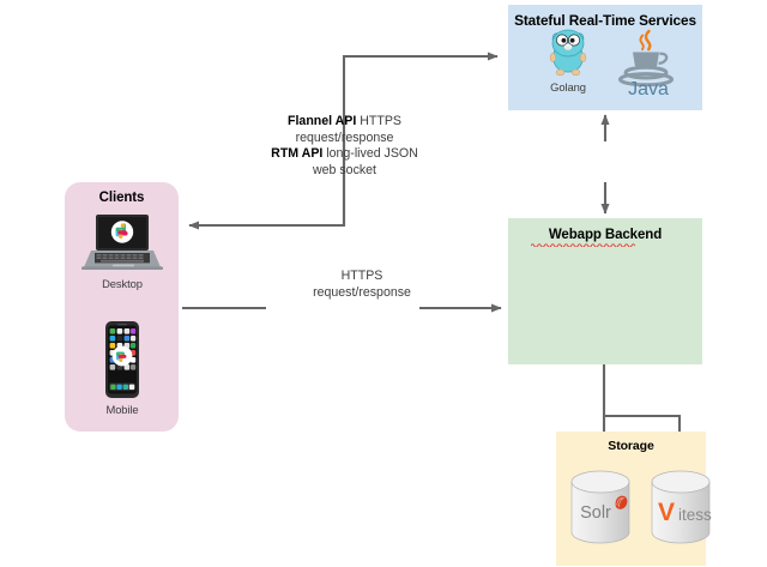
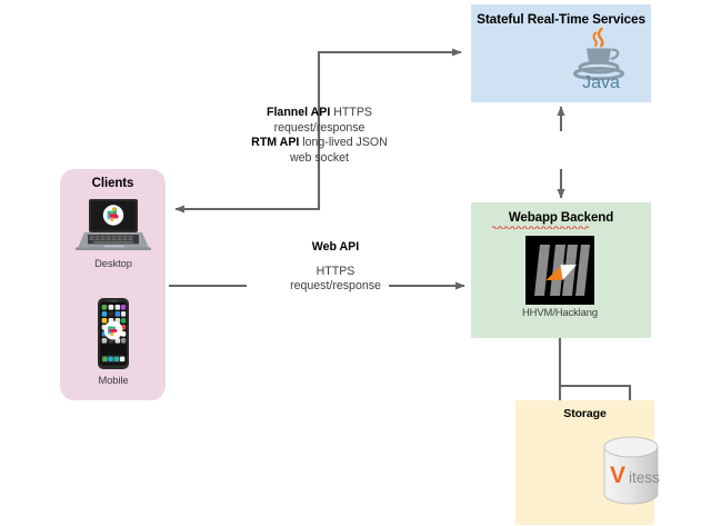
  Stateful Real-Time Services
- Golang
  Java
  Clients
  Desktop
  Mobile
  Webapp Backend
+ HHVM/Hacklang
  Storage
- Solr
  V
  itess
  Flannel API HTTPS
  request/response
  RTM API long-lived JSON
  web socket
+ Web API
  HTTPS
  request/response
